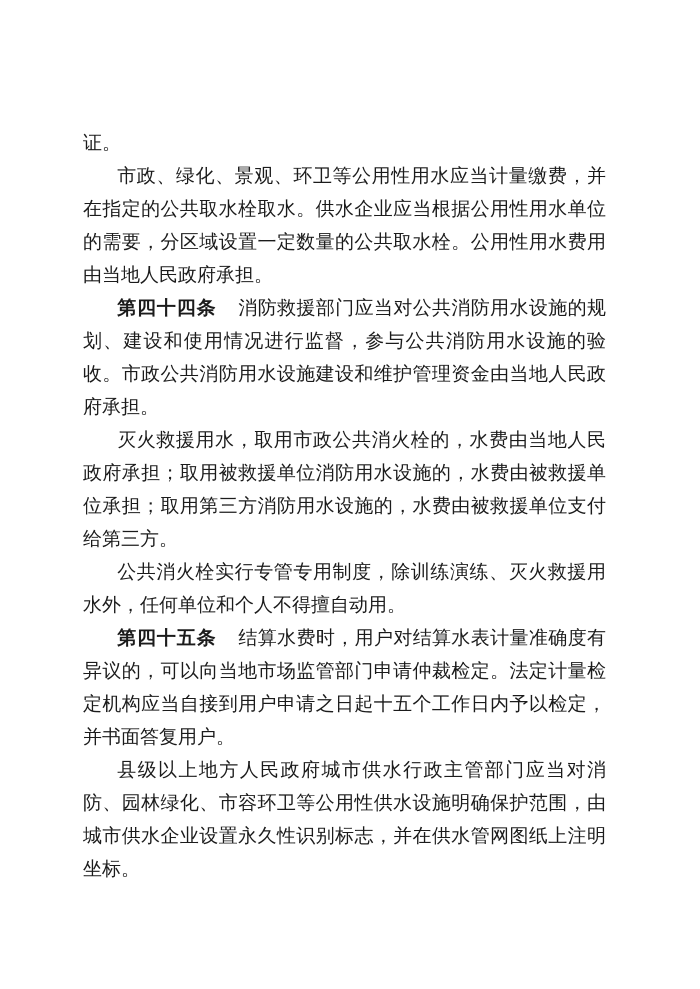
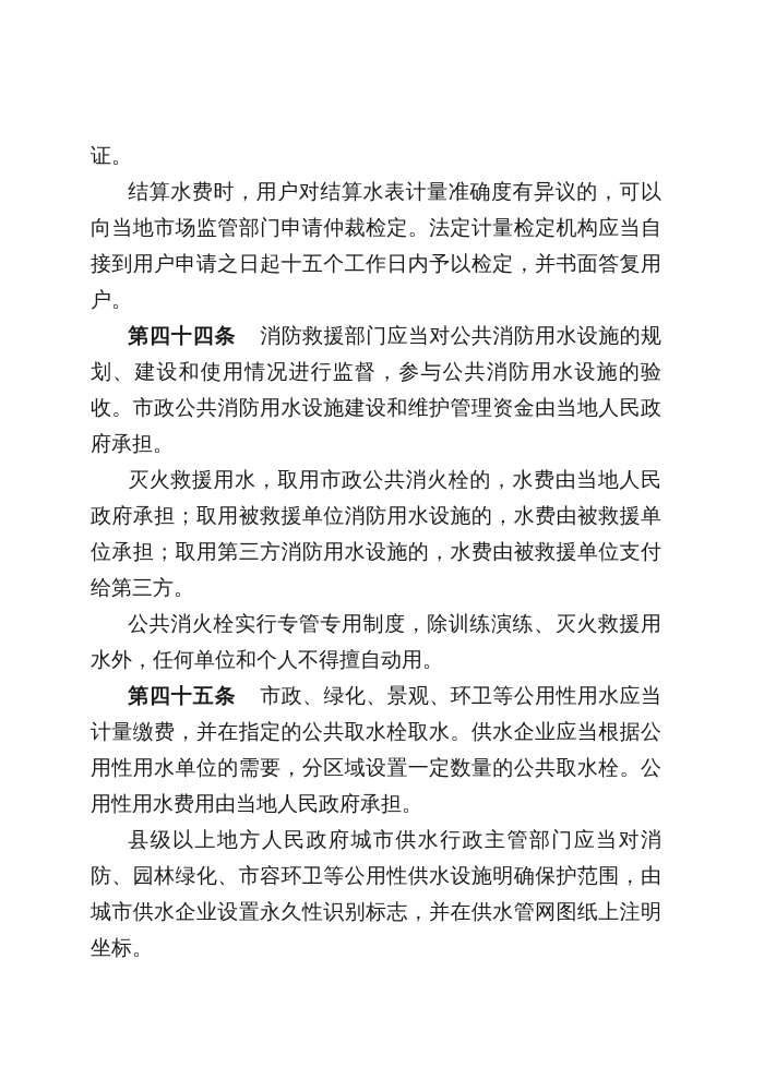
  证。
- 市政、绿化、景观、环卫等公用性用水应当计量缴费，并在指定的公共取水栓取水。供水企业应当根据公用性用水单位的需要，分区域设置一定数量的公共取水栓。公用性用水费用由当地人民政府承担。
+ 结算水费时，用户对结算水表计量准确度有异议的，可以向当地市场监管部门申请仲裁检定。法定计量检定机构应当自接到用户申请之日起十五个工作日内予以检定，并书面答复用户。
  第四十四条 消防救援部门应当对公共消防用水设施的规划、建设和使用情况进行监督，参与公共消防用水设施的验收。市政公共消防用水设施建设和维护管理资金由当地人民政府承担。
  灭火救援用水，取用市政公共消火栓的，水费由当地人民政府承担；取用被救援单位消防用水设施的，水费由被救援单位承担；取用第三方消防用水设施的，水费由被救援单位支付给第三方。
  公共消火栓实行专管专用制度，除训练演练、灭火救援用水外，任何单位和个人不得擅自动用。
- 第四十五条 结算水费时，用户对结算水表计量准确度有异议的，可以向当地市场监管部门申请仲裁检定。法定计量检定机构应当自接到用户申请之日起十五个工作日内予以检定，并书面答复用户。
+ 第四十五条 市政、绿化、景观、环卫等公用性用水应当计量缴费，并在指定的公共取水栓取水。供水企业应当根据公用性用水单位的需要，分区域设置一定数量的公共取水栓。公用性用水费用由当地人民政府承担。
  县级以上地方人民政府城市供水行政主管部门应当对消防、园林绿化、市容环卫等公用性供水设施明确保护范围，由城市供水企业设置永久性识别标志，并在供水管网图纸上注明坐标。
